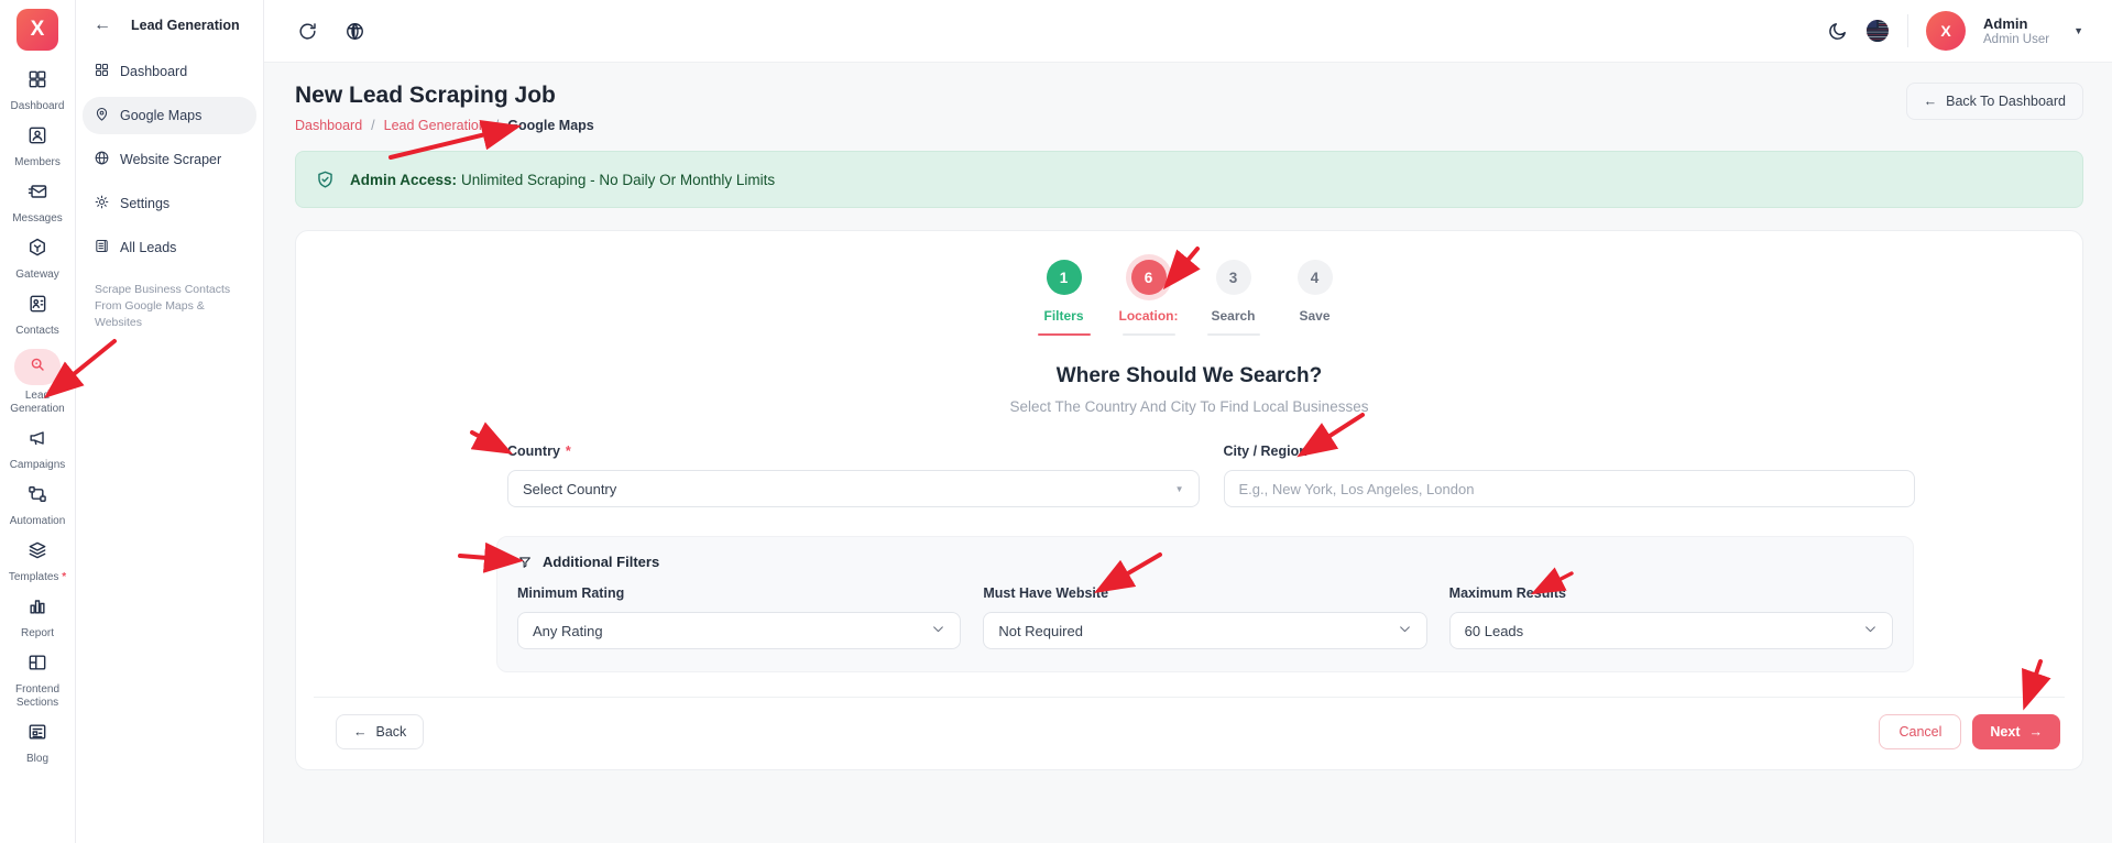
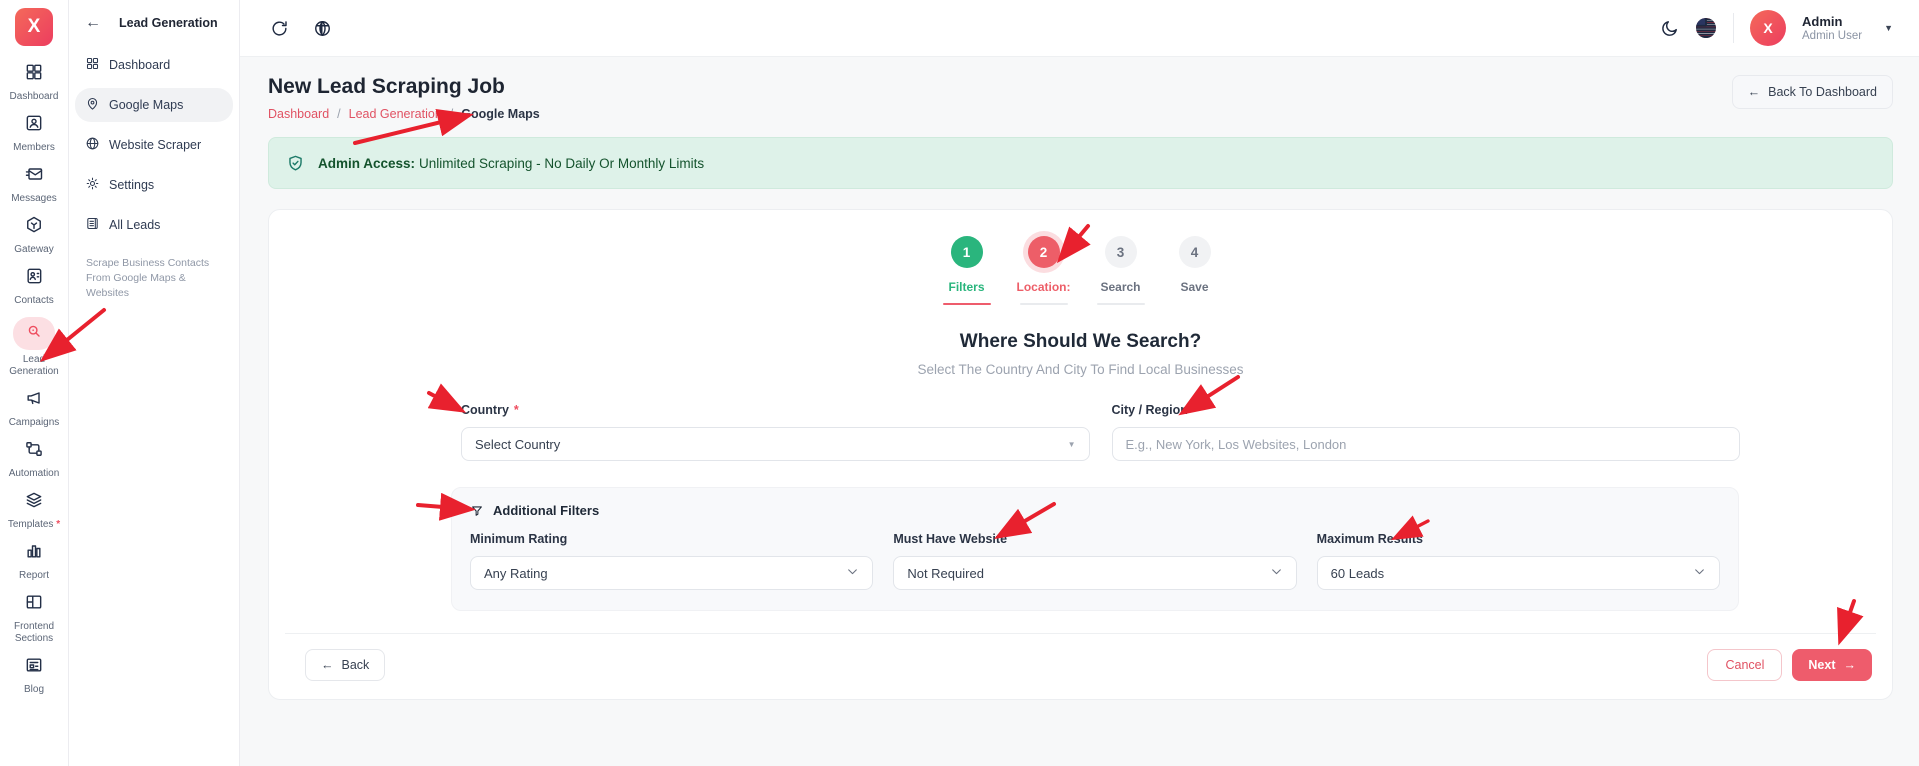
  X
  Dashboard
  Members
  Messages
  Gateway
  Contacts
  Lead Generation
  Campaigns
  Automation
  Templates *
  Report
  Frontend Sections
  Blog
  ←
  Lead Generation
  Dashboard
  Google Maps
  Website Scraper
  Settings
  All Leads
  Scrape Business Contacts
  From Google Maps & Websites
  X
  Admin
  Admin User
  ▼
  New Lead Scraping Job
  Dashboard
  /
  Lead Generation
  /
  Google Maps
  ←
  Back To Dashboard
  Admin Access: Unlimited Scraping - No Daily Or Monthly Limits
  1
  Filters
- 6
+ 2
  Location:
  3
  Search
  4
  Save
  Where Should We Search?
  Select The Country And City To Find Local Businesses
  Country *
  Select Country
  ▼
  City / Regio *
- E.g., New York, Los Angeles, London
+ E.g., New York, Los Websites, London
  Additional Filters
  Minimum Rating
  Any Rating
  Must Have Website
  Not Required
  Maximum Results
  60 Leads
  ←
  Back
  Cancel
  Next
  →
